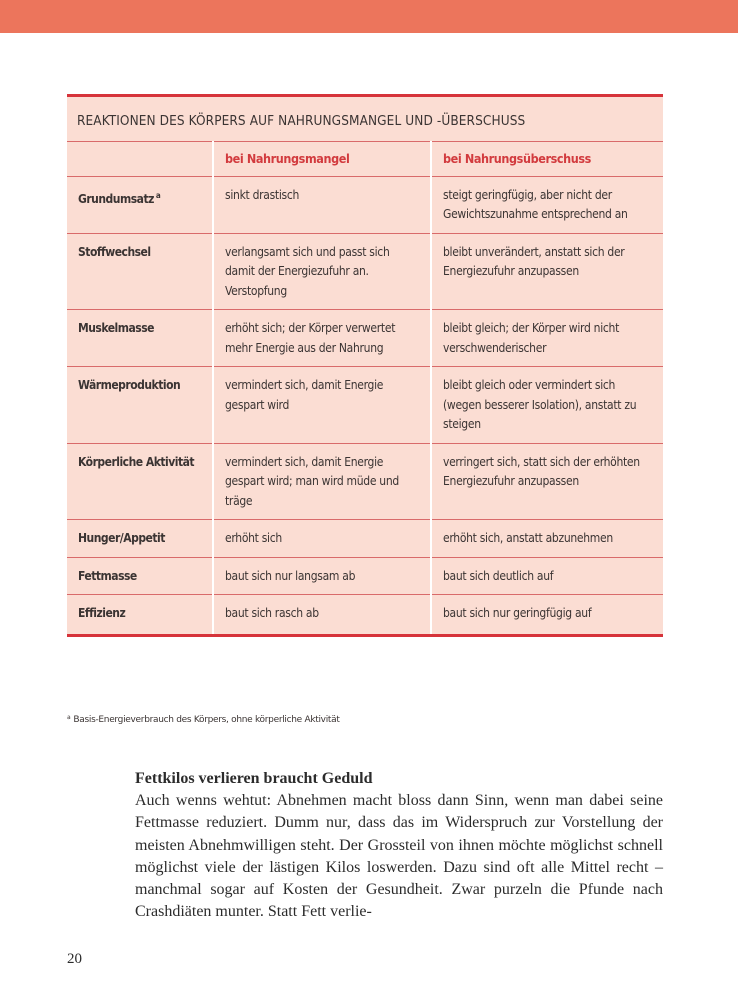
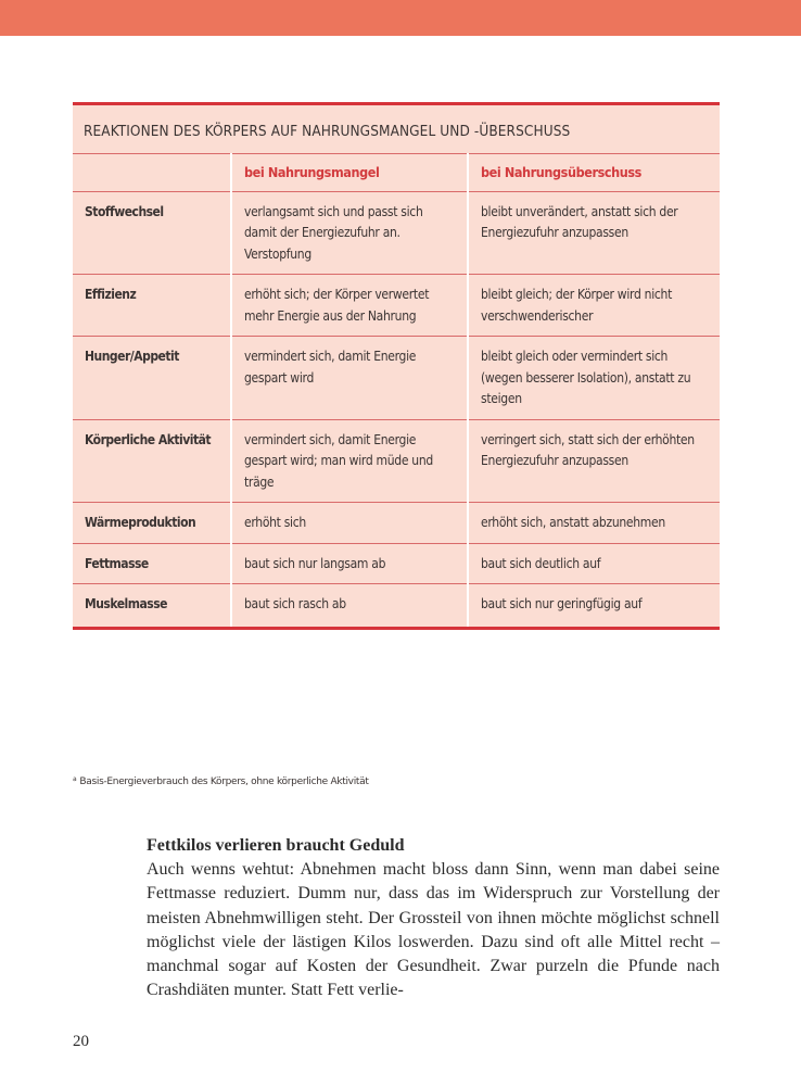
  REAKTIONEN DES KÖRPERS AUF NAHRUNGSMANGEL UND -ÜBERSCHUSS
  	bei Nahrungsmangel	bei Nahrungsüberschuss
- Grundumsatz a	sinkt drastisch	steigt geringfügig, aber nicht der Gewichtszunahme entsprechend an
  Stoffwechsel	verlangsamt sich und passt sich damit der Energiezufuhr an. Verstopfung	bleibt unverändert, anstatt sich der Energiezufuhr anzupassen
- Muskelmasse	erhöht sich; der Körper verwertet mehr Energie aus der Nahrung	bleibt gleich; der Körper wird nicht verschwenderischer
+ Effizienz	erhöht sich; der Körper verwertet mehr Energie aus der Nahrung	bleibt gleich; der Körper wird nicht verschwenderischer
- Wärmeproduktion	vermindert sich, damit Energie gespart wird	bleibt gleich oder vermindert sich (wegen besserer Isolation), anstatt zu steigen
+ Hunger/Appetit	vermindert sich, damit Energie gespart wird	bleibt gleich oder vermindert sich (wegen besserer Isolation), anstatt zu steigen
  Körperliche Aktivität	vermindert sich, damit Energie gespart wird; man wird müde und träge	verringert sich, statt sich der erhöhten Energiezufuhr anzupassen
- Hunger/Appetit	erhöht sich	erhöht sich, anstatt abzunehmen
+ Wärmeproduktion	erhöht sich	erhöht sich, anstatt abzunehmen
  Fettmasse	baut sich nur langsam ab	baut sich deutlich auf
- Effizienz	baut sich rasch ab	baut sich nur geringfügig auf
+ Muskelmasse	baut sich rasch ab	baut sich nur geringfügig auf
  Basis-Energieverbrauch des Körpers, ohne körperliche Aktivität
  Fettkilos verlieren braucht Geduld
  Auch wenns wehtut: Abnehmen macht bloss dann Sinn, wenn man dabei seine Fettmasse reduziert. Dumm nur, dass das im Widerspruch zur Vor­stellung der meisten Abnehmwilligen steht. Der Grossteil von ihnen möchte möglichst schnell möglichst viele der lästigen Kilos loswerden. Dazu sind oft alle Mittel recht – manchmal sogar auf Kosten der Gesund­heit. Zwar purzeln die Pfunde nach Crashdiäten munter. Statt Fett verlie-
  20
